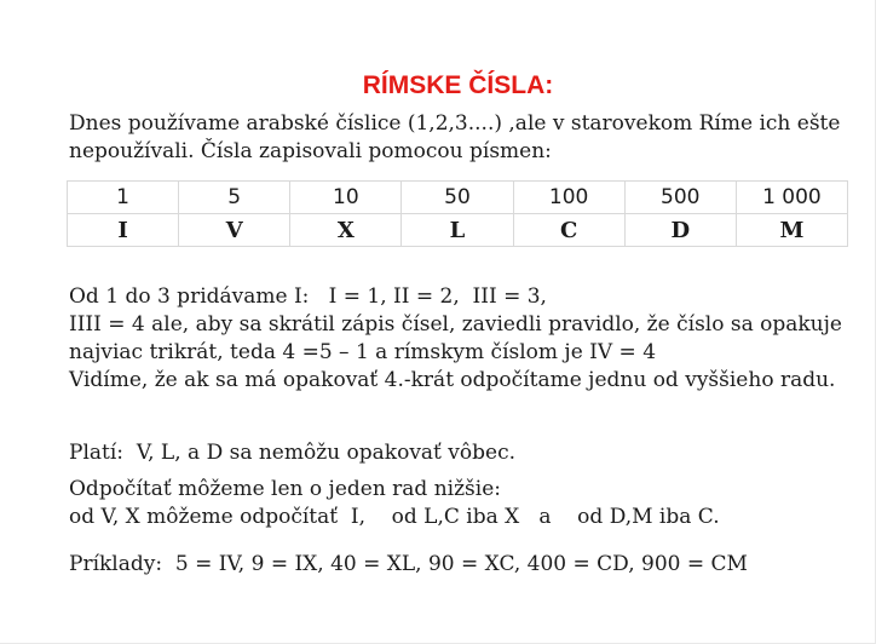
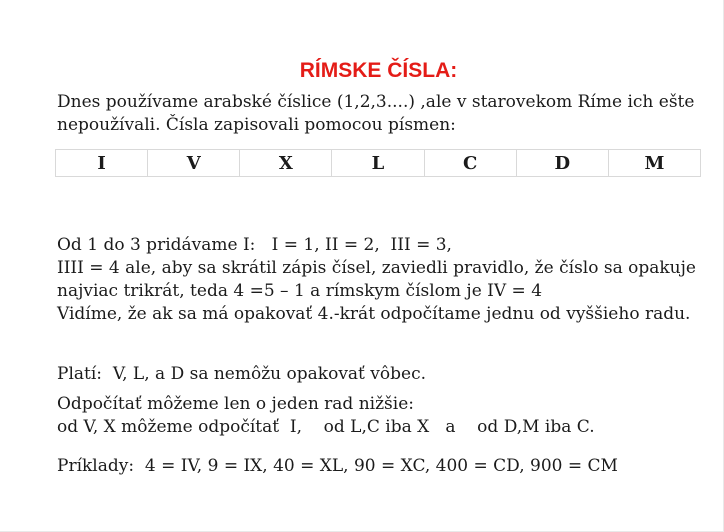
  RÍMSKE ČÍSLA:
  Dnes používame arabské číslice (1,2,3....) ,ale v starovekom Ríme ich ešte
  nepoužívali. Čísla zapisovali pomocou písmen:
- 1	5	10	50	100	500	1 000
  I	V	X	L	C	D	M
  Od 1 do 3 pridávame I: I = 1, II = 2, III = 3,
  IIII = 4 ale, aby sa skrátil zápis čísel, zaviedli pravidlo, že číslo sa opakuje
  najviac trikrát, teda 4 =5 – 1 a rímskym číslom je IV = 4
  Vidíme, že ak sa má opakovať 4.-krát odpočítame jednu od vyššieho radu.
  Platí: V, L, a D sa nemôžu opakovať vôbec.
  Odpočítať môžeme len o jeden rad nižšie:
  od V, X môžeme odpočítať I, od L,C iba X a od D,M iba C.
- Príklady: 5 = IV, 9 = IX, 40 = XL, 90 = XC, 400 = CD, 900 = CM
+ Príklady: 4 = IV, 9 = IX, 40 = XL, 90 = XC, 400 = CD, 900 = CM
